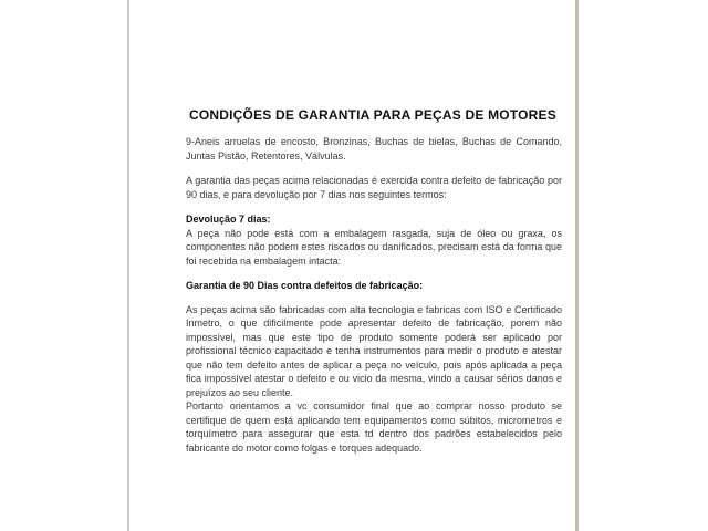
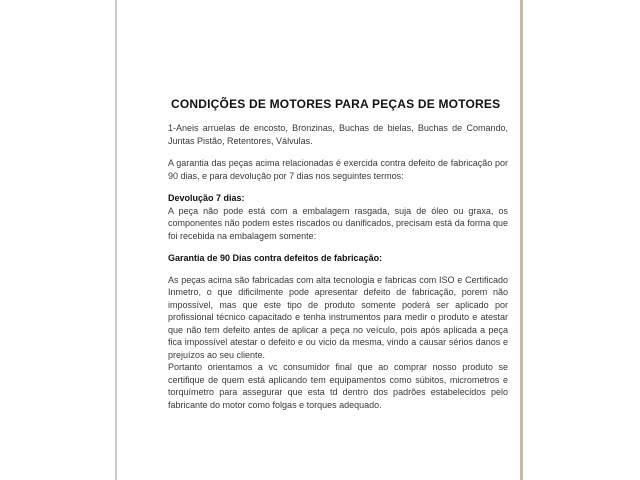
- CONDIÇÕES DE GARANTIA PARA PEÇAS DE MOTORES
+ CONDIÇÕES DE MOTORES PARA PEÇAS DE MOTORES
- 9-Aneis arruelas de encosto, Bronzinas, Buchas de bielas, Buchas de Comando, Juntas Pistão, Retentores, Válvulas.
+ 1-Aneis arruelas de encosto, Bronzinas, Buchas de bielas, Buchas de Comando, Juntas Pistão, Retentores, Válvulas.
  A garantia das peças acima relacionadas é exercida contra defeito de fabricação por 90 dias, e para devolução por 7 dias nos seguintes termos:
  Devolução 7 dias:
- A peça não pode está com a embalagem rasgada, suja de óleo ou graxa, os componentes não podem estes riscados ou danificados, precisam está da forma que foi recebida na embalagem intacta:
+ A peça não pode está com a embalagem rasgada, suja de óleo ou graxa, os componentes não podem estes riscados ou danificados, precisam está da forma que foi recebida na embalagem somente:
  Garantia de 90 Dias contra defeitos de fabricação:
  As peças acima são fabricadas com alta tecnologia e fabricas com ISO e Certificado Inmetro, o que dificilmente pode apresentar defeito de fabricação, porem não impossível, mas que este tipo de produto somente poderá ser aplicado por profissional técnico capacitado e tenha instrumentos para medir o produto e atestar que não tem defeito antes de aplicar a peça no veículo, pois após aplicada a peça fica impossível atestar o defeito e ou vicio da mesma, vindo a causar sérios danos e prejuízos ao seu cliente.
  Portanto orientamos a vc consumidor final que ao comprar nosso produto se certifique de quem está aplicando tem equipamentos como súbitos, micrometros e torquímetro para assegurar que esta td dentro dos padrões estabelecidos pelo fabricante do motor como folgas e torques adequado.
